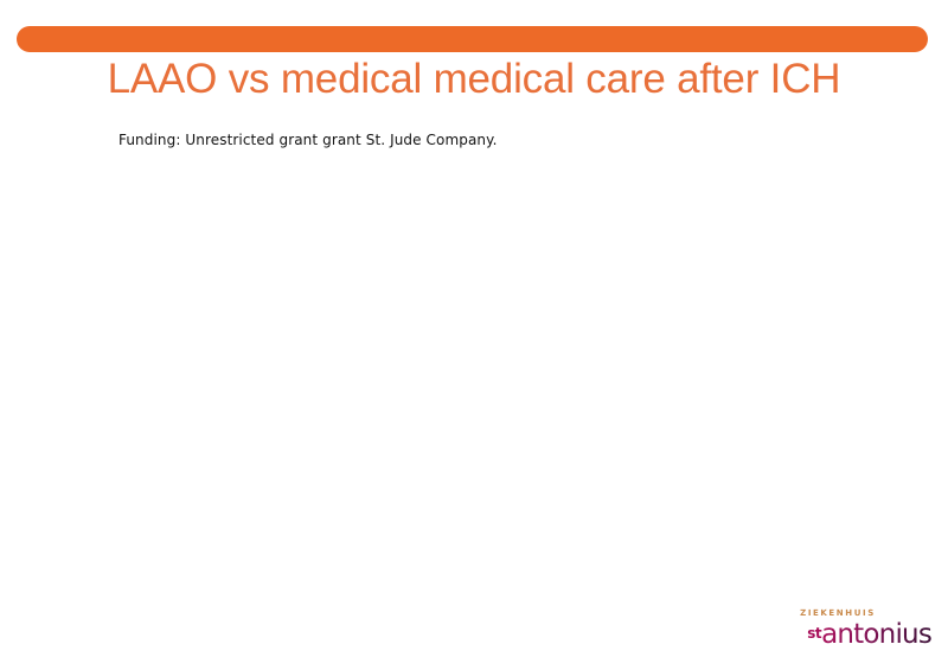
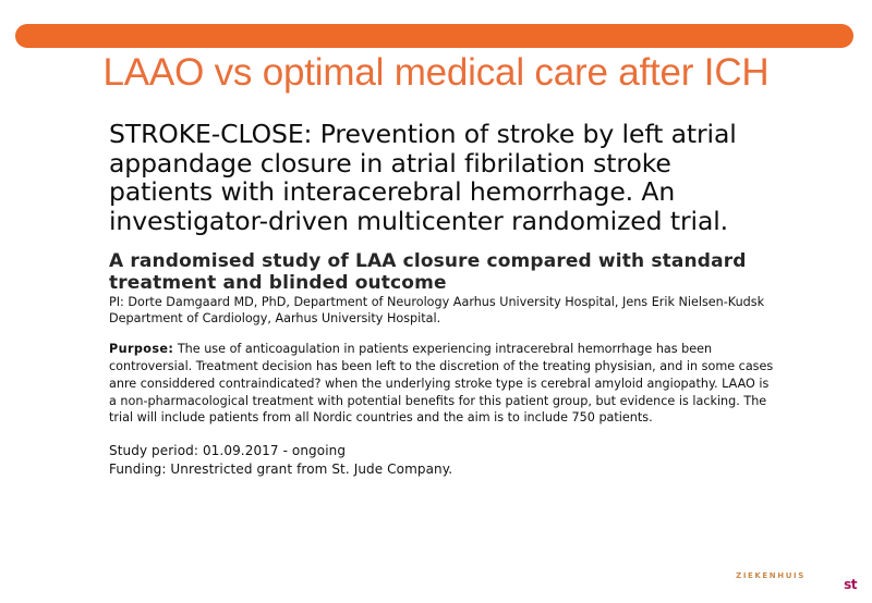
- LAAO vs medical medical care after ICH
+ LAAO vs optimal medical care after ICH
+ STROKE-CLOSE: Prevention of stroke by left atrial appandage closure in atrial fibrilation stroke patients with interacerebral hemorrhage. An investigator-driven multicenter randomized trial.
+ A randomised study of LAA closure compared with standard treatment and blinded outcome
+ PI: Dorte Damgaard MD, PhD, Department of Neurology Aarhus University Hospital, Jens Erik Nielsen-Kudsk Department of Cardiology, Aarhus University Hospital.
+ Purpose: The use of anticoagulation in patients experiencing intracerebral hemorrhage has been controversial. Treatment decision has been left to the discretion of the treating physisian, and in some cases anre considdered contraindicated? when the underlying stroke type is cerebral amyloid angiopathy. LAAO is a non-pharmacological treatment with potential benefits for this patient group, but evidence is lacking. The trial will include patients from all Nordic countries and the aim is to include 750 patients.
+ Study period: 01.09.2017 - ongoing
- Funding: Unrestricted grant grant St. Jude Company.
+ Funding: Unrestricted grant from St. Jude Company.
  ZIEKENHUIS
  st
- antonius
